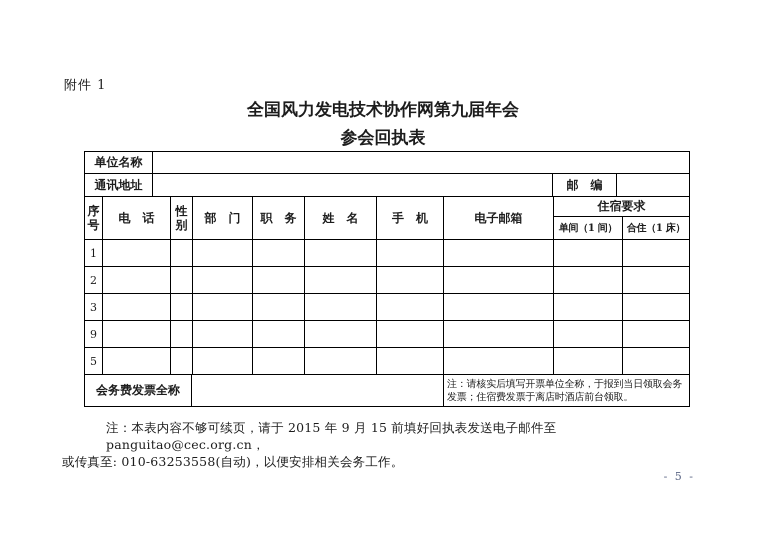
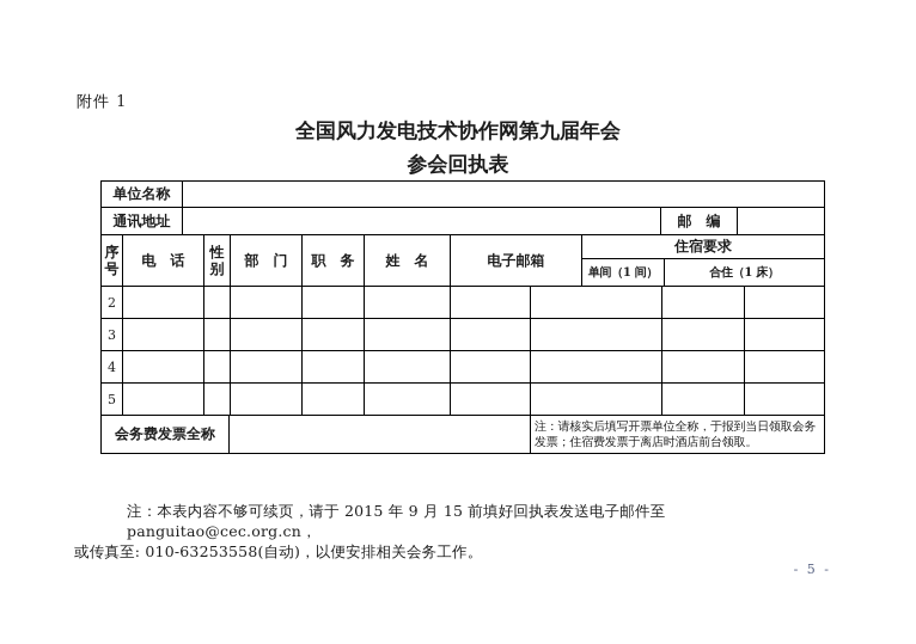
  附件 1
  全国风力发电技术协作网第九届年会
  参会回执表
  单位名称
  通讯地址
  邮 编
  序号
  电 话
  性别
  部 门
  职 务
  姓 名
- 手 机
  电子邮箱
  住宿要求
  单间（1 间）
  合住（1 床）
- 1
  2
  3
- 9
+ 4
  5
  会务费发票全称
  注：请核实后填写开票单位全称，于报到当日领取会务发票；住宿费发票于离店时酒店前台领取。
  注：本表内容不够可续页，请于 2015 年 9 月 15 前填好回执表发送电子邮件至 panguitao@cec.org.cn，
  或传真至: 010-63253558(自动)，以便安排相关会务工作。
  - 5 -
